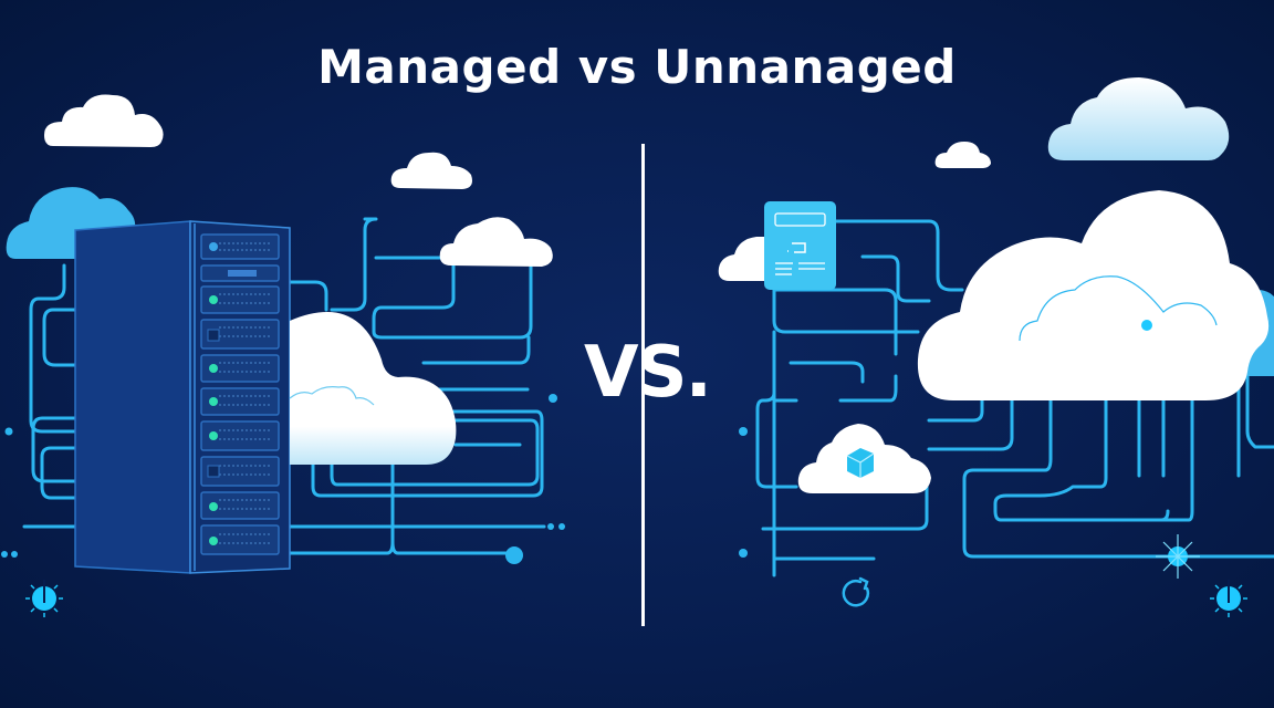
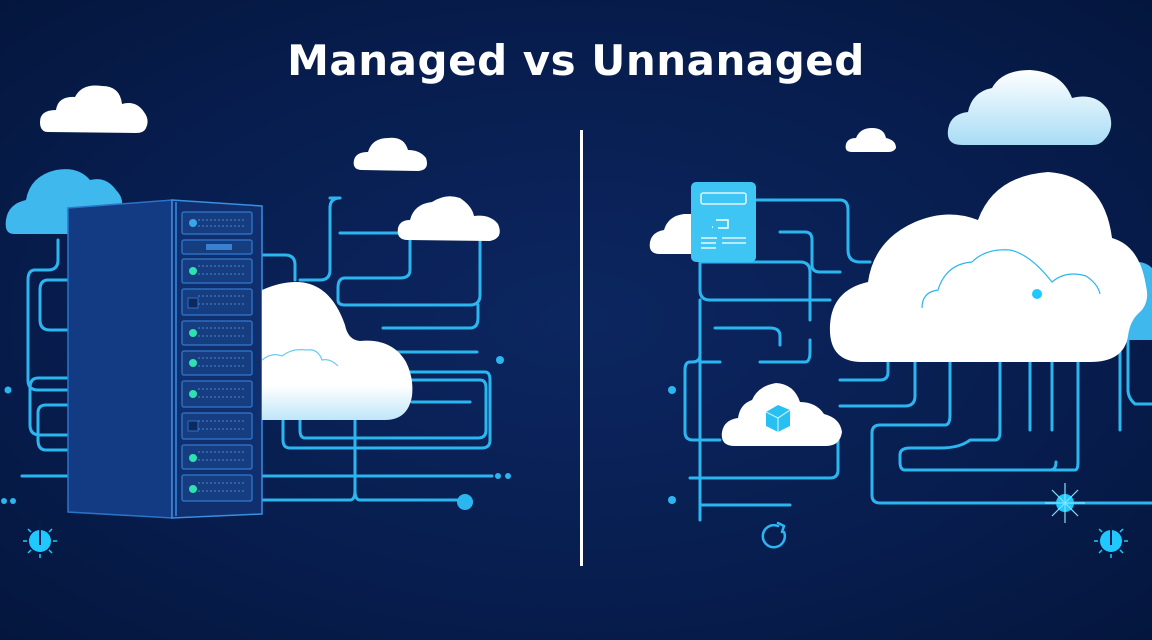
  Managed vs Unnanaged
- VS.
